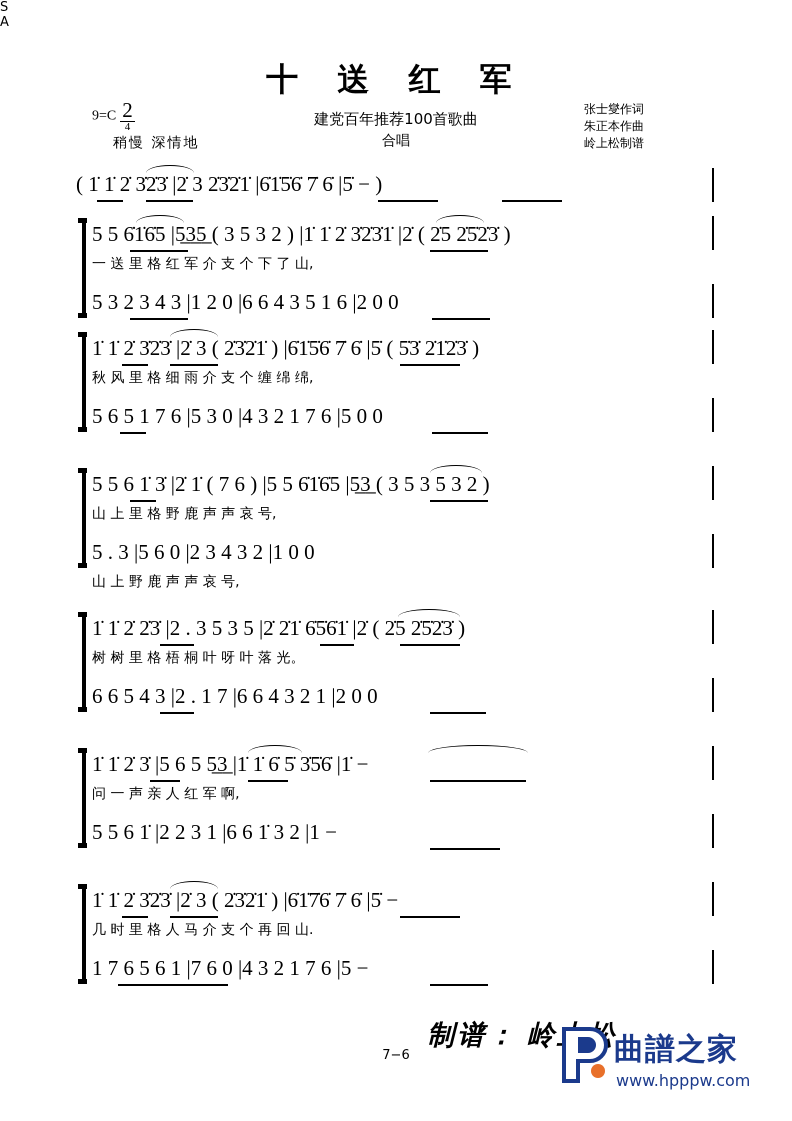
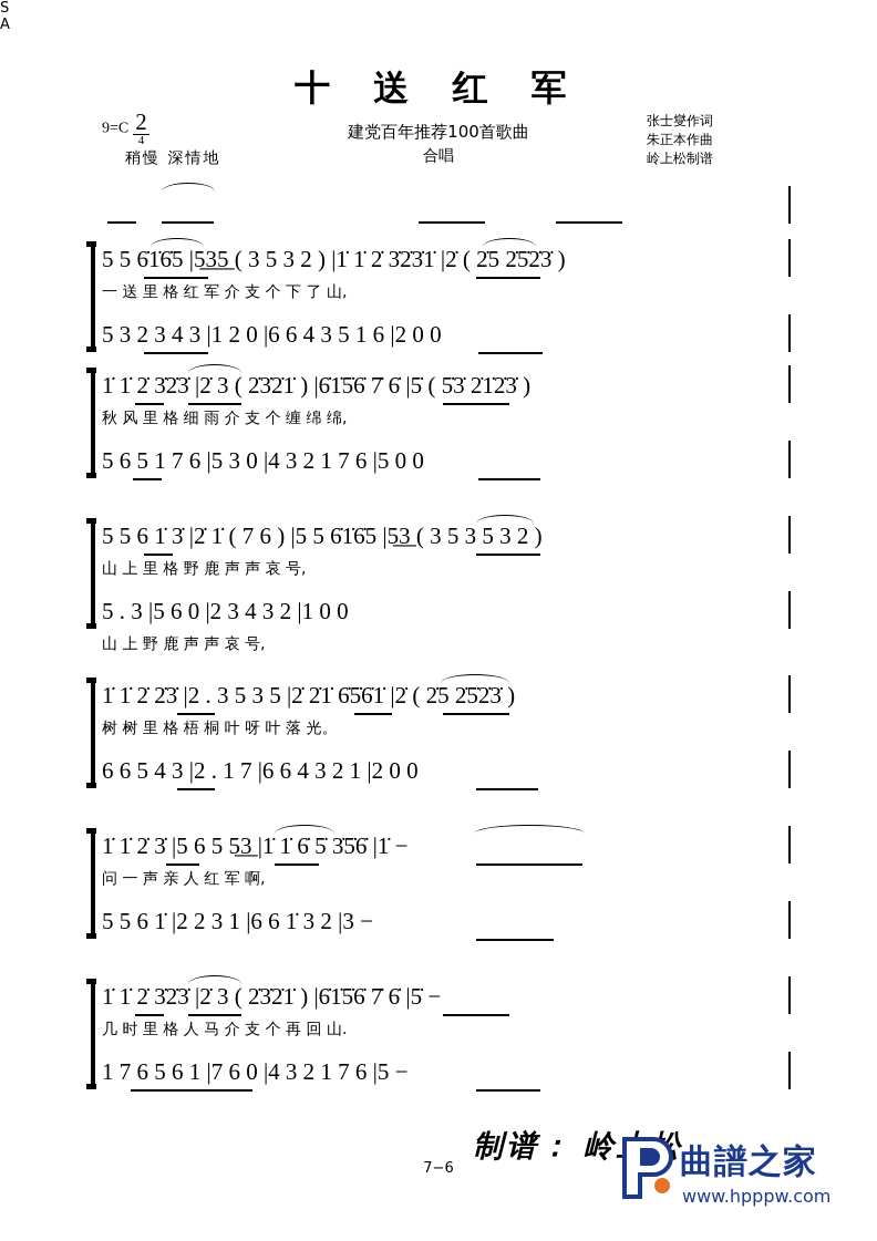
  十 送 红 军
  建党百年推荐100首歌曲
  合唱
  9=C
  2
  4
  稍慢 深情地
  张士燮作词
  朱正本作曲
  岭上松制谱
- ( 1̇ 1̇ 2̇ 3̇2̇3̇ |2̇ 3 2̇3̇2̇1̇ |6̇1̇5̇6̇ 7̇ 6̇ |5̇ − )
  S
  A
  5 5 6̇1̇6̇5 |5̲3̲5̲ ( 3 5 3 2 ) |1̇ 1̇ 2̇ 3̇2̇3̇1̇ |2̇ ( 2̇5 2̇5̇2̇3̇ )
  一 送 里 格 红 军 介 支 个 下 了 山,
  5 3 2 3 4 3 |1 2 0 |6 6 4 3 5 1 6 |2 0 0
  1̇ 1̇ 2̇ 3̇2̇3̇ |2̇ 3 ( 2̇3̇2̇1̇ ) |6̇1̇5̇6̇ 7̇ 6̇ |5̇ ( 5̇3̇ 2̇1̇2̇3̇ )
  秋 风 里 格 细 雨 介 支 个 缠 绵 绵,
  5 6 5 1 7 6 |5 3 0 |4 3 2 1 7 6 |5 0 0
  5 5 6 1̇ 3̇ |2̇ 1̇ ( 7 6 ) |5 5 6̇1̇6̇5 |5̲3̲ ( 3 5 3 5 3 2 )
  山 上 里 格 野 鹿 声 声 哀 号,
  5 . 3 |5 6 0 |2 3 4 3 2 |1 0 0
  山 上 野 鹿 声 声 哀 号,
  1̇ 1̇ 2̇ 2̇3̇ |2 . 3 5 3 5 |2̇ 2̇1̇ 6̇5̇6̇1̇ |2̇ ( 2̇5 2̇5̇2̇3̇ )
  树 树 里 格 梧 桐 叶 呀 叶 落 光。
  6 6 5 4 3 |2 . 1 7 |6 6 4 3 2 1 |2 0 0
  1̇ 1̇ 2̇ 3̇ |5 6 5 5̲3̲ |1̇ 1̇ 6̇ 5̇ 3̇5̇6̇ |1̇ −
  问 一 声 亲 人 红 军 啊,
- 5 5 6 1̇ |2 2 3 1 |6 6 1̇ 3 2 |1 −
+ 5 5 6 1̇ |2 2 3 1 |6 6 1̇ 3 2 |3 −
- 1̇ 1̇ 2̇ 3̇2̇3̇ |2̇ 3 ( 2̇3̇2̇1̇ ) |6̇1̇7̇6̇ 7̇ 6̇ |5̇ −
+ 1̇ 1̇ 2̇ 3̇2̇3̇ |2̇ 3 ( 2̇3̇2̇1̇ ) |6̇1̇5̇6̇ 7̇ 6̇ |5̇ −
  几 时 里 格 人 马 介 支 个 再 回 山.
  1 7 6 5 6 1 |7 6 0 |4 3 2 1 7 6 |5 −
  7−6
  曲譜之家
  www.hpppw.com
